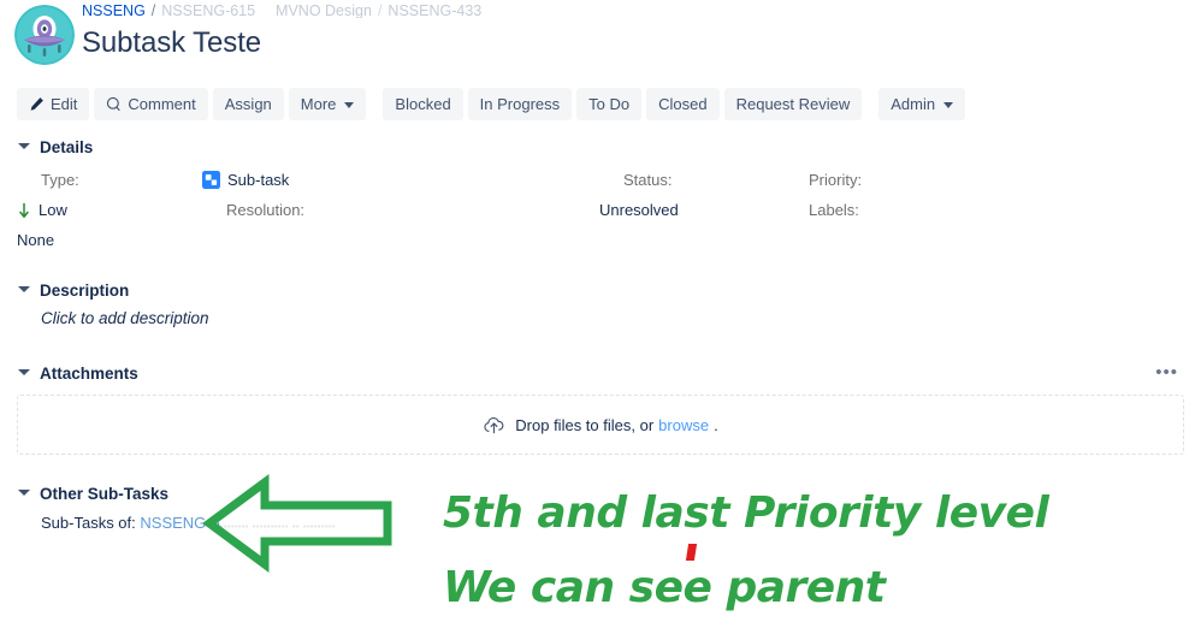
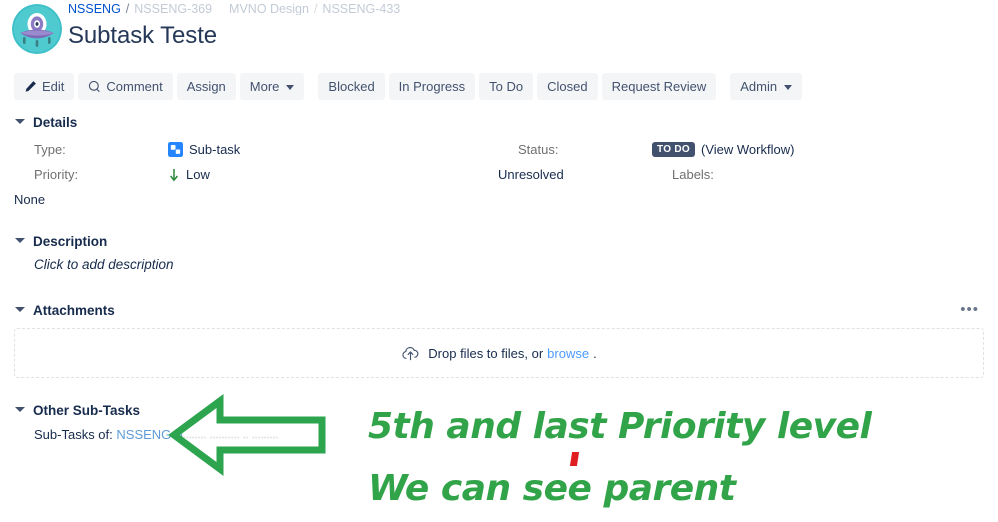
- NSSENG / NSSENG-615 MVNO Design / NSSENG-433
+ NSSENG / NSSENG-369 MVNO Design / NSSENG-433
  Subtask Teste
  Edit
  Comment
  Assign
  More
  Blocked
  In Progress
  To Do
  Closed
  Request Review
  Admin
  Details
  Type:
  Sub-task
  Status:
+ TO DO
+ (View Workflow)
  Priority:
  Low
- Resolution:
  Unresolved
  Labels:
  None
  Description
  Click to add description
  Attachments
  •••
  Drop files to files, or
  browse
  .
  Other Sub-Tasks
  Sub-Tasks of: NSSENG ........ .......... .. .........
  5th and last Priority level
  We can see parent
